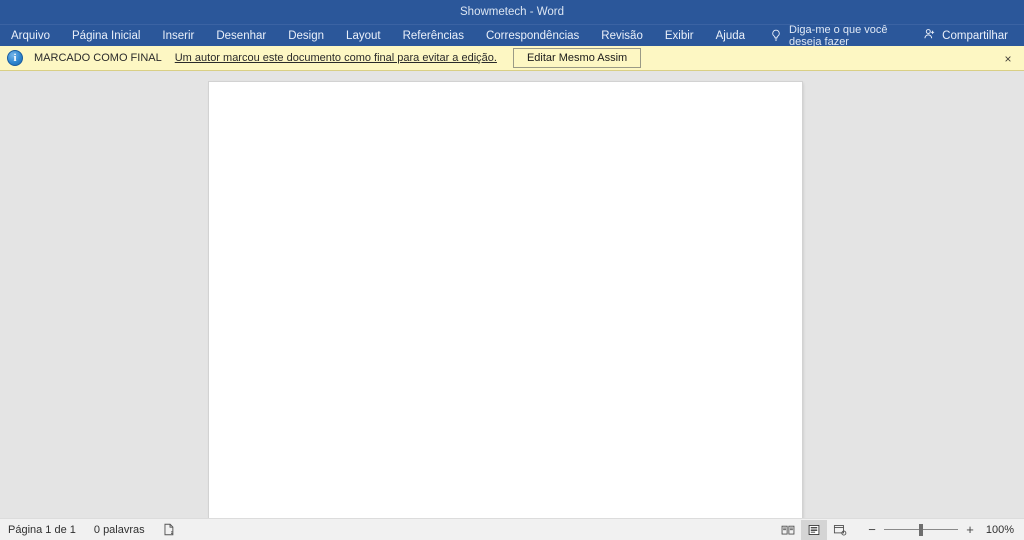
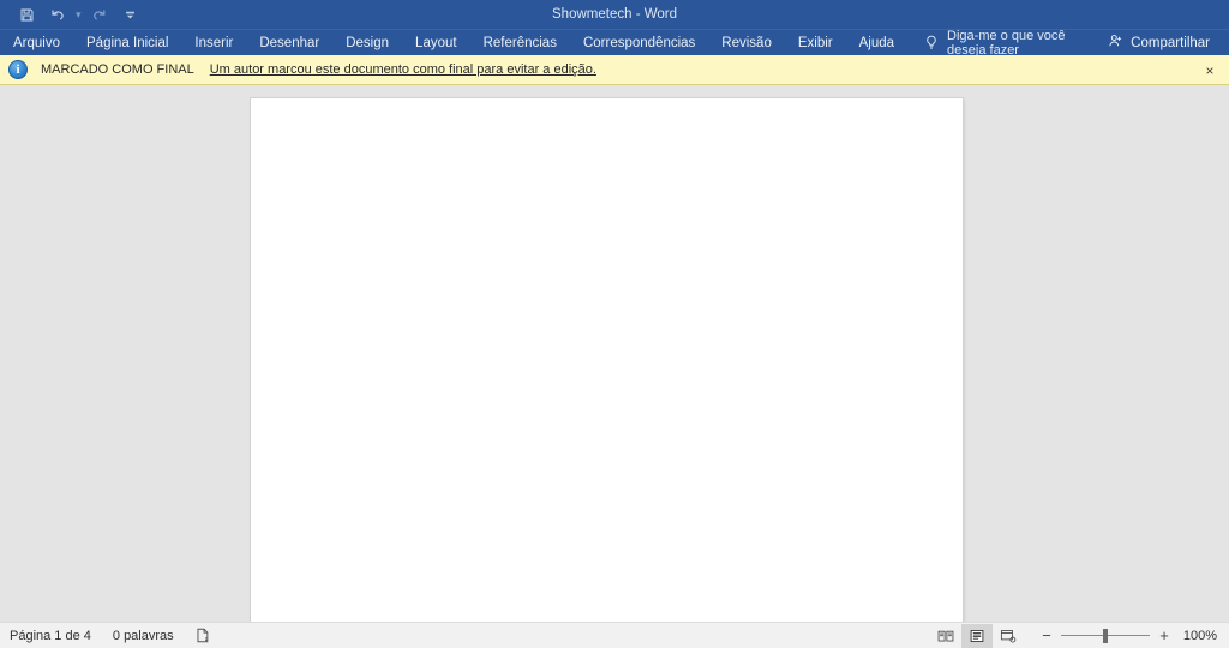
+ ▾
  Showmetech - Word
  Arquivo
  Página Inicial
  Inserir
  Desenhar
  Design
  Layout
  Referências
  Correspondências
  Revisão
  Exibir
  Ajuda
  Diga-me o que você deseja fazer
  Compartilhar
  i
  MARCADO COMO FINAL
  Um autor marcou este documento como final para evitar a edição.
- Editar Mesmo Assim
  ×
- Página 1 de 1
+ Página 1 de 4
  0 palavras
  −
  +
  100%
